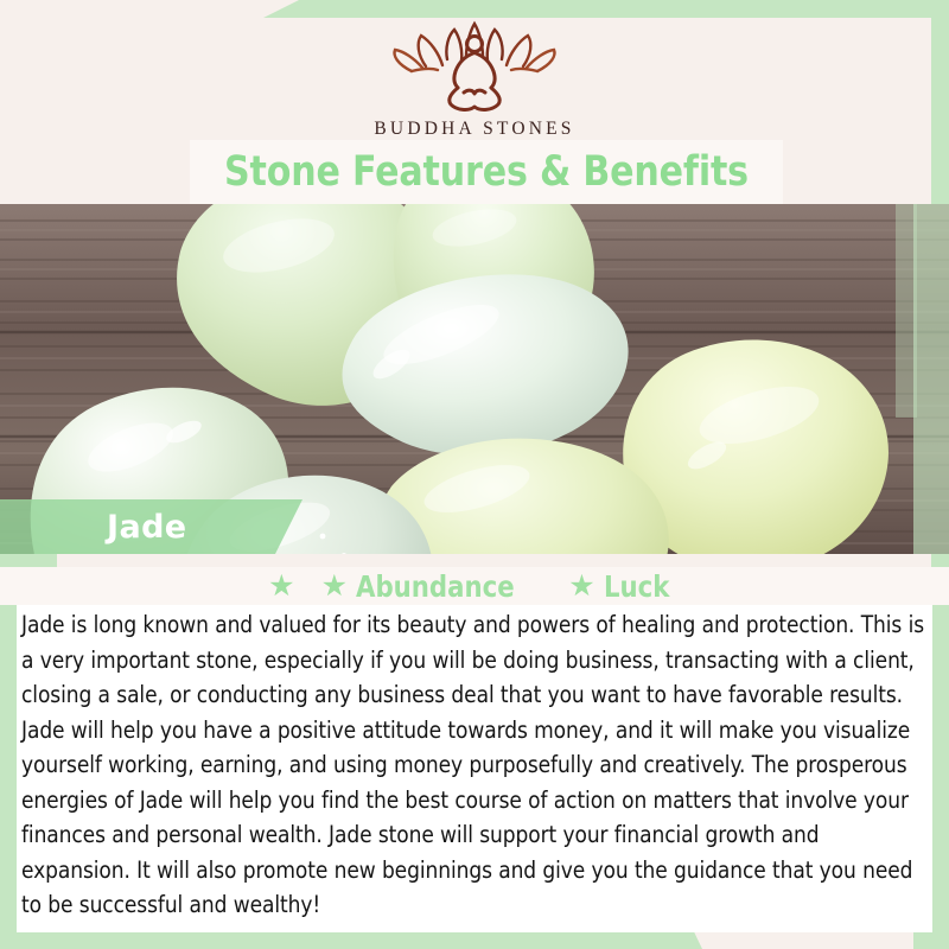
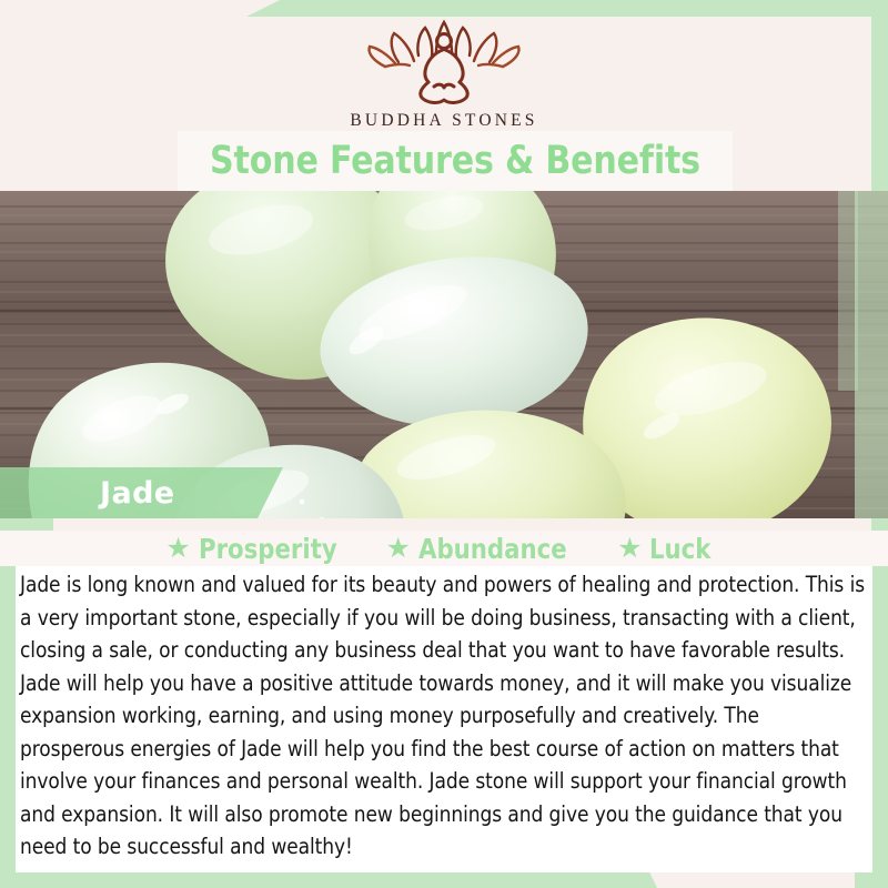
  BUDDHA STONES
  Stone Features & Benefits
  Jade
  ★
+ Prosperity
  ★
  Abundance
  ★
  Luck
- Jade is long known and valued for its beauty and powers of healing and protection. This is a very important stone, especially if you will be doing business, transacting with a client, closing a sale, or conducting any business deal that you want to have favorable results. Jade will help you have a positive attitude towards money, and it will make you visualize yourself working, earning, and using money purposefully and creatively. The prosperous energies of Jade will help you find the best course of action on matters that involve your finances and personal wealth. Jade stone will support your financial growth and expansion. It will also promote new beginnings and give you the guidance that you need to be successful and wealthy!
+ Jade is long known and valued for its beauty and powers of healing and protection. This is a very important stone, especially if you will be doing business, transacting with a client, closing a sale, or conducting any business deal that you want to have favorable results. Jade will help you have a positive attitude towards money, and it will make you visualize expansion working, earning, and using money purposefully and creatively. The prosperous energies of Jade will help you find the best course of action on matters that involve your finances and personal wealth. Jade stone will support your financial growth and expansion. It will also promote new beginnings and give you the guidance that you need to be successful and wealthy!
